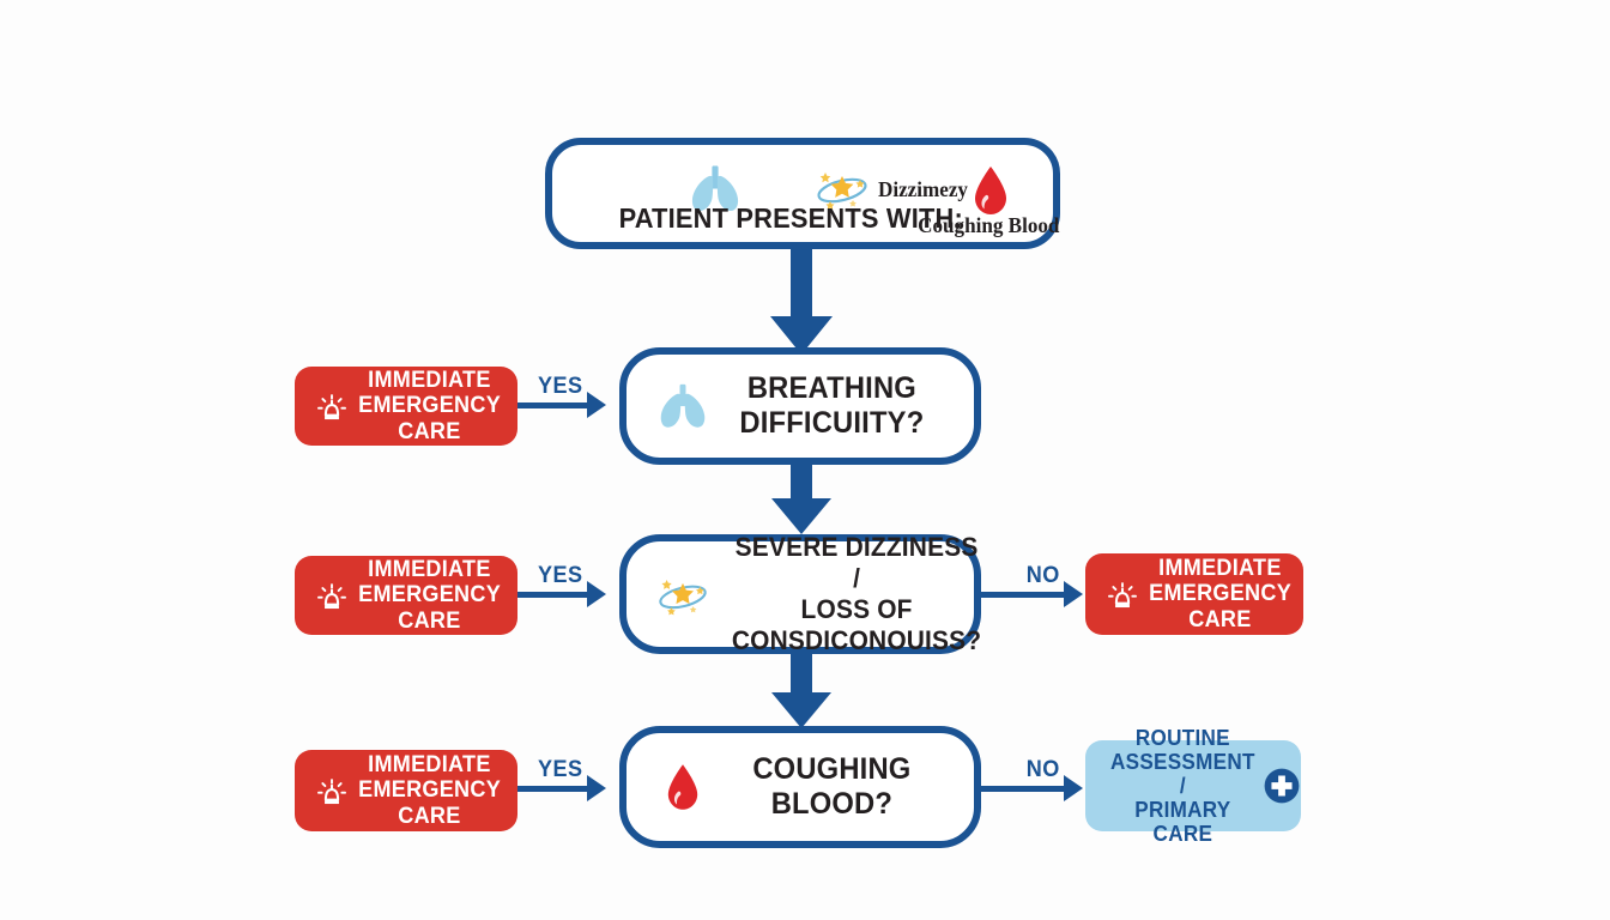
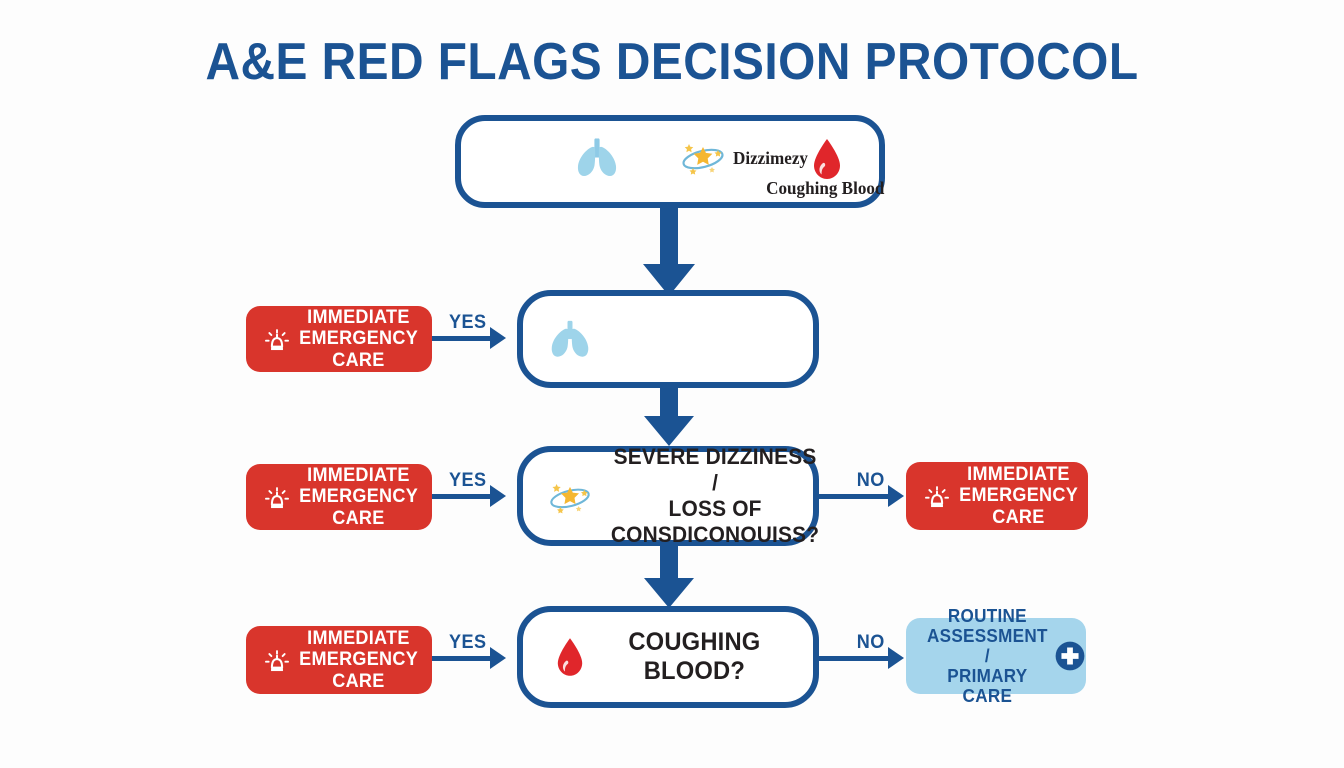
+ A&E RED FLAGS DECISION PROTOCOL
  Dizzimezy
  Coughing Blood
- PATIENT PRESENTS WITH:
- BREATHING
- DIFFICUIITY?
  IMMEDIATE
  EMERGENCY CARE
  YES
  SEVERE DIZZINESS /
  LOSS OF CONSDICONOUISS?
  IMMEDIATE
  EMERGENCY CARE
  YES
  NO
  IMMEDIATE
  EMERGENCY CARE
  COUGHING
  BLOOD?
  IMMEDIATE
  EMERGENCY CARE
  YES
  NO
  ROUTINE
  ASSESSMENT /
  PRIMARY CARE
